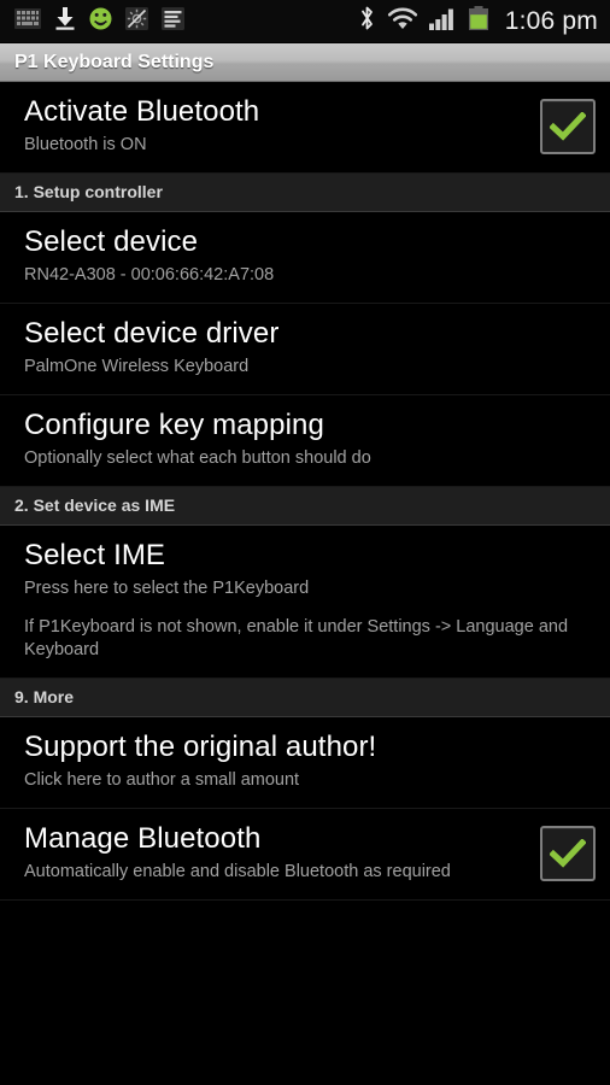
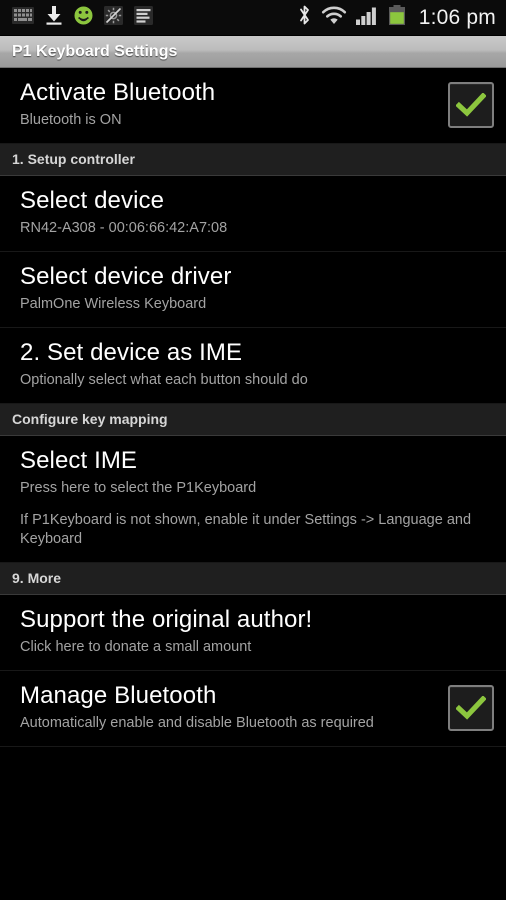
  1:06 pm
  P1 Keyboard Settings
  Activate Bluetooth
  Bluetooth is ON
  1. Setup controller
  Select device
  RN42-A308 - 00:06:66:42:A7:08
  Select device driver
  PalmOne Wireless Keyboard
- Configure key mapping
+ 2. Set device as IME
  Optionally select what each button should do
- 2. Set device as IME
+ Configure key mapping
  Select IME
  Press here to select the P1Keyboard
  If P1Keyboard is not shown, enable it under Settings -> Language and Keyboard
  9. More
  Support the original author!
- Click here to author a small amount
+ Click here to donate a small amount
  Manage Bluetooth
  Automatically enable and disable Bluetooth as required
